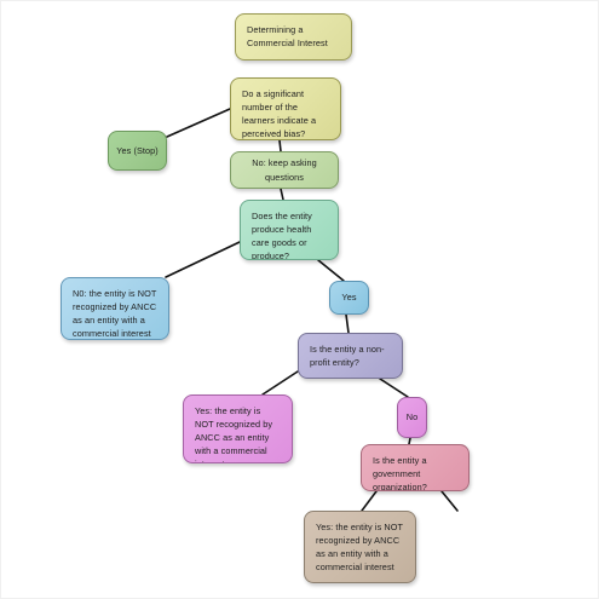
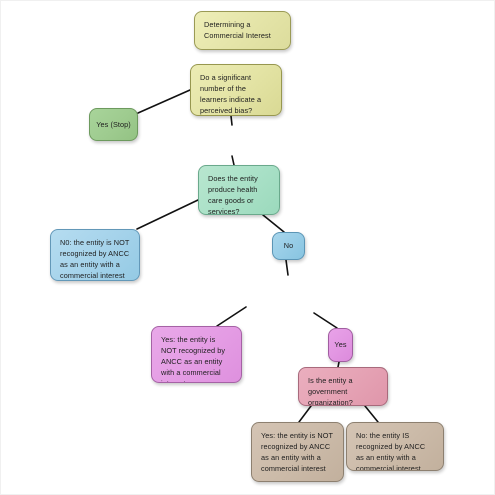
  Determining a Commercial Interest
  Do a significant number of the learners indicate a perceived bias?
  Yes (Stop)
- No: keep asking questions
- Does the entity produce health care goods or produce?
+ Does the entity produce health care goods or services?
  N0: the entity is NOT recognized by ANCC as an entity with a commercial interest
- Yes
+ No
- Is the entity a non-profit entity?
  Yes: the entity is NOT recognized by ANCC as an entity with a commercial
- No
+ Yes
  Is the entity a government organization?
  Yes: the entity is NOT recognized by ANCC as an entity with a commercial interest
+ No: the entity IS recognized by ANCC as an entity with a commercial interest
